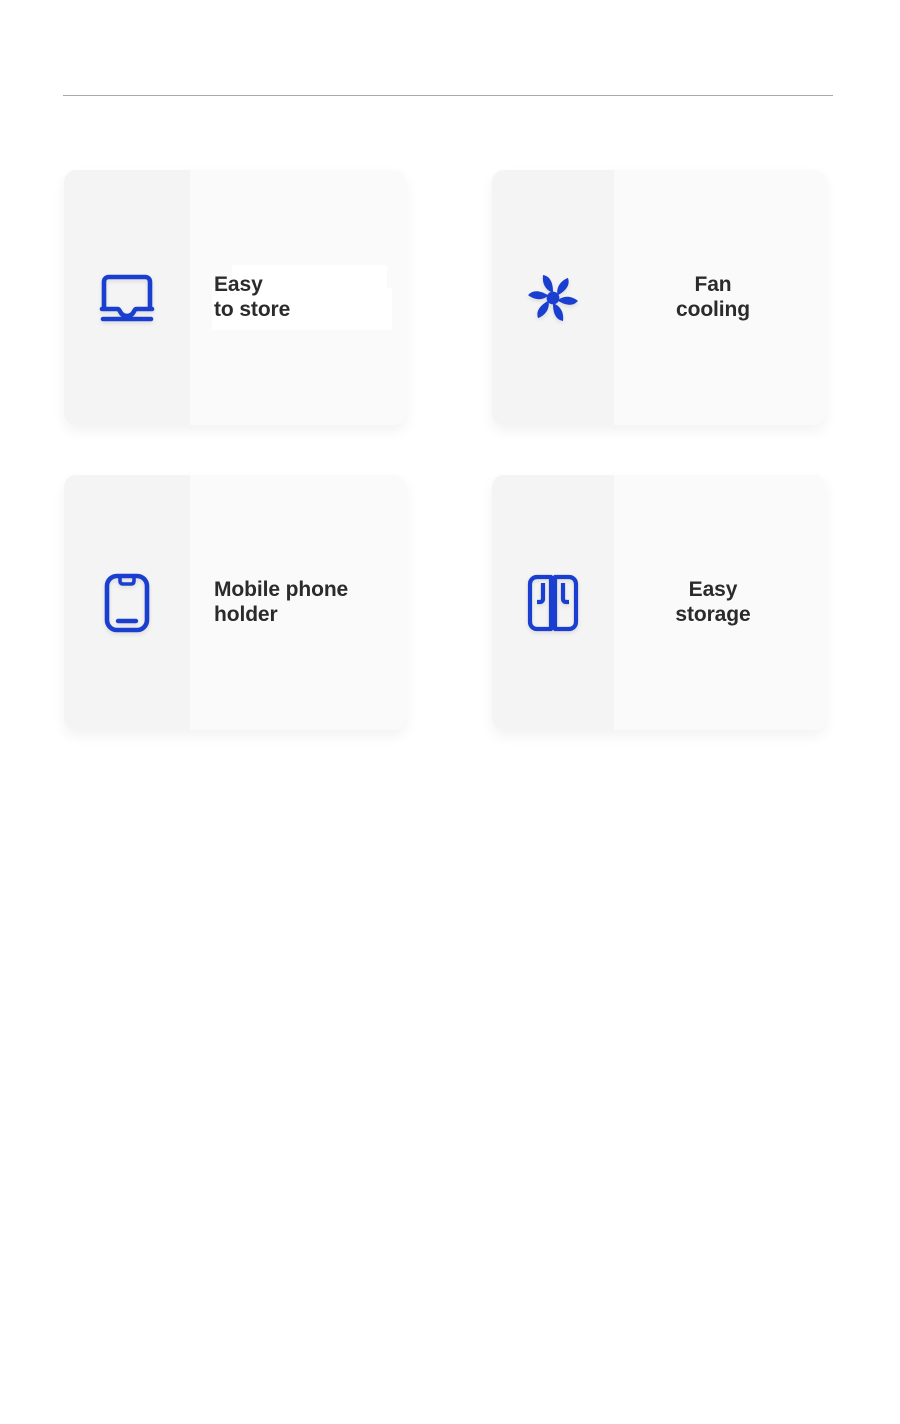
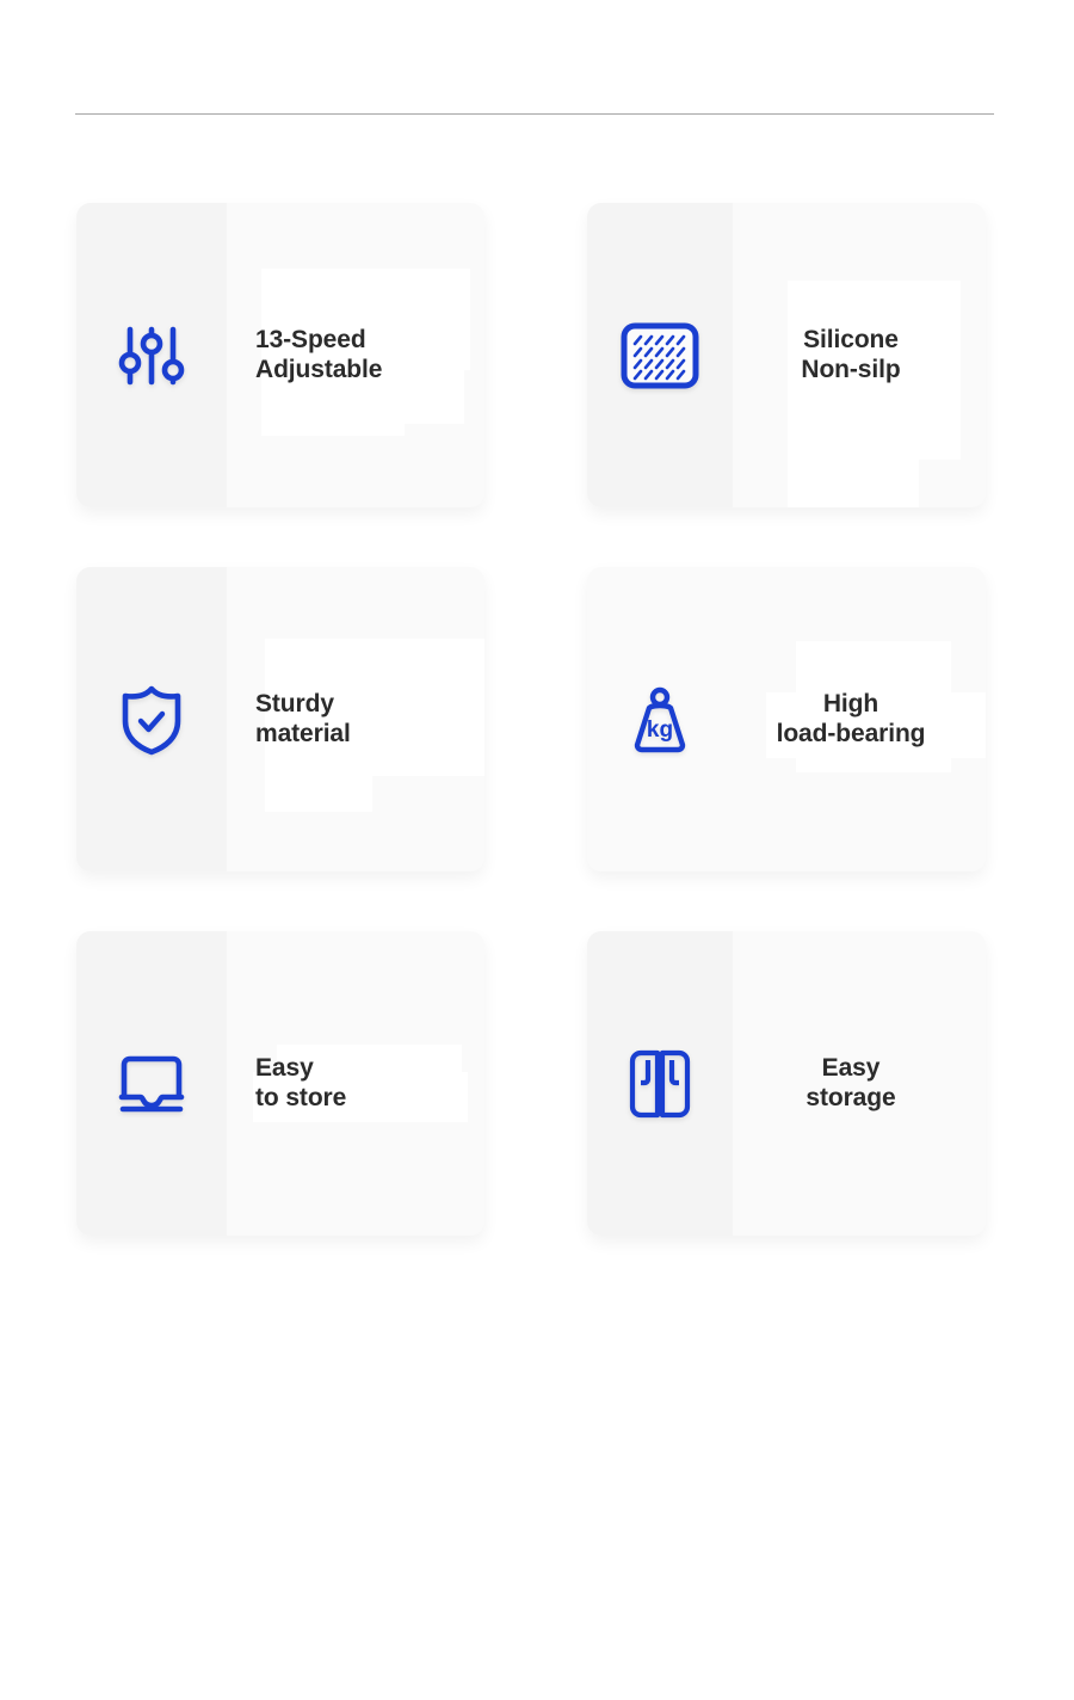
+ 13-Speed
+ Adjustable
+ Silicone
+ Non-silp
+ Sturdy
+ material
+ kg
+ High
+ load-bearing
  Easy
  to store
- Fan
- cooling
- Mobile phone
- holder
  Easy
  storage
